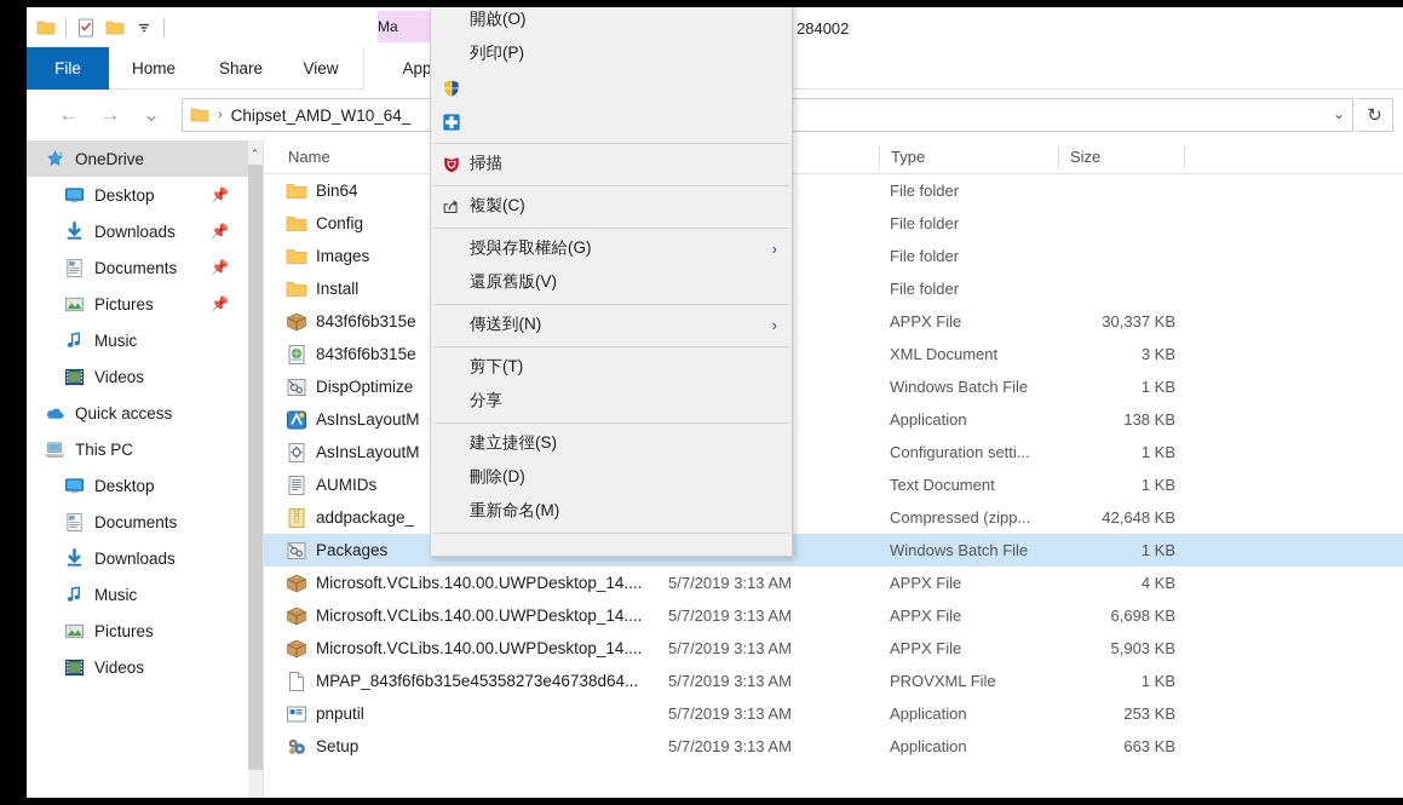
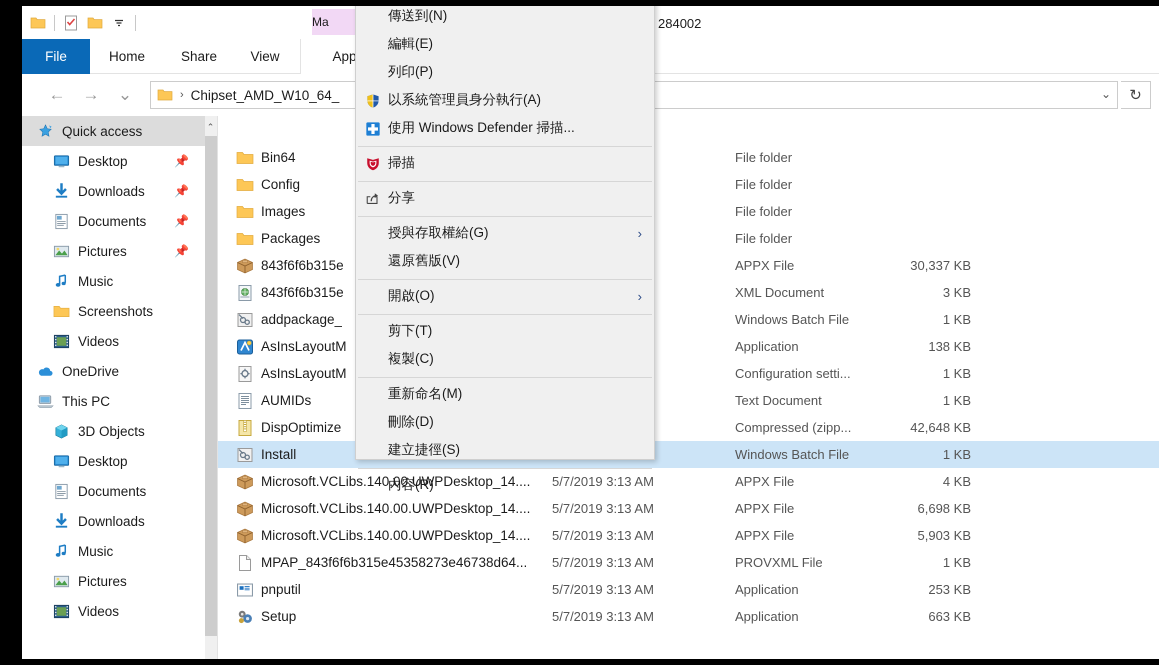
  Ma
  284002
  File
  Home
  Share
  View
  ←
  →
  ⌄
  ›
  Chipset_AMD_W10_64_
  ⌄
  ↻
- OneDrive
+ Quick access
  Desktop
  📌
  Downloads
  📌
  Documents
  📌
  Pictures
  📌
  Music
+ Screenshots
  Videos
- Quick access
+ OneDrive
  This PC
+ 3D Objects
  Desktop
  Documents
  Downloads
  Music
  Pictures
  Videos
  ⌃
- Name
- Type
- Size
  Bin64
  File folder
  Config
  File folder
  Images
  File folder
- Install
+ Packages
  File folder
  843f6f6b315e
  APPX File
  30,337 KB
  843f6f6b315e
  XML Document
  3 KB
- DispOptimize
+ addpackage_
  Windows Batch File
  1 KB
  AsInsLayoutM
  Application
  138 KB
  AsInsLayoutM
  Configuration setti...
  1 KB
  AUMIDs
  Text Document
  1 KB
- addpackage_
+ DispOptimize
  Compressed (zipp...
  42,648 KB
- Packages
+ Install
  Windows Batch File
  1 KB
  Microsoft.VCLibs.140.00.UWPDesktop_14....
  5/7/2019 3:13 AM
  APPX File
  4 KB
  Microsoft.VCLibs.140.00.UWPDesktop_14....
  5/7/2019 3:13 AM
  APPX File
  6,698 KB
  Microsoft.VCLibs.140.00.UWPDesktop_14....
  5/7/2019 3:13 AM
  APPX File
  5,903 KB
  MPAP_843f6f6b315e45358273e46738d64...
  5/7/2019 3:13 AM
  PROVXML File
  1 KB
  pnputil
  5/7/2019 3:13 AM
  Application
  253 KB
  Setup
  5/7/2019 3:13 AM
  Application
  663 KB
- 開啟(O)
+ 傳送到(N)
+ 編輯(E)
  列印(P)
+ 以系統管理員身分執行(A)
+ 使用 Windows Defender 掃描...
  掃描
- 複製(C)
+ 分享
  授與存取權給(G)
  ›
  還原舊版(V)
- 傳送到(N)
+ 開啟(O)
  ›
  剪下(T)
- 分享
+ 複製(C)
- 建立捷徑(S)
+ 重新命名(M)
  刪除(D)
- 重新命名(M)
+ 建立捷徑(S)
+ 內容(R)
